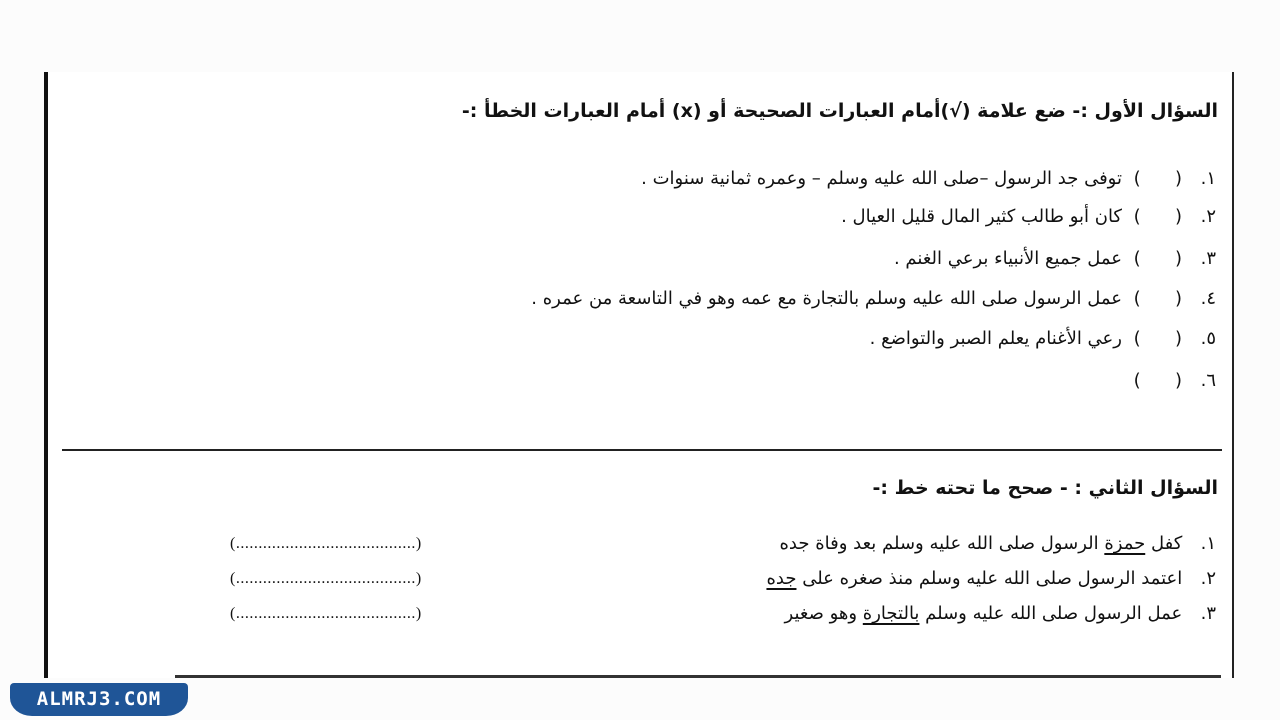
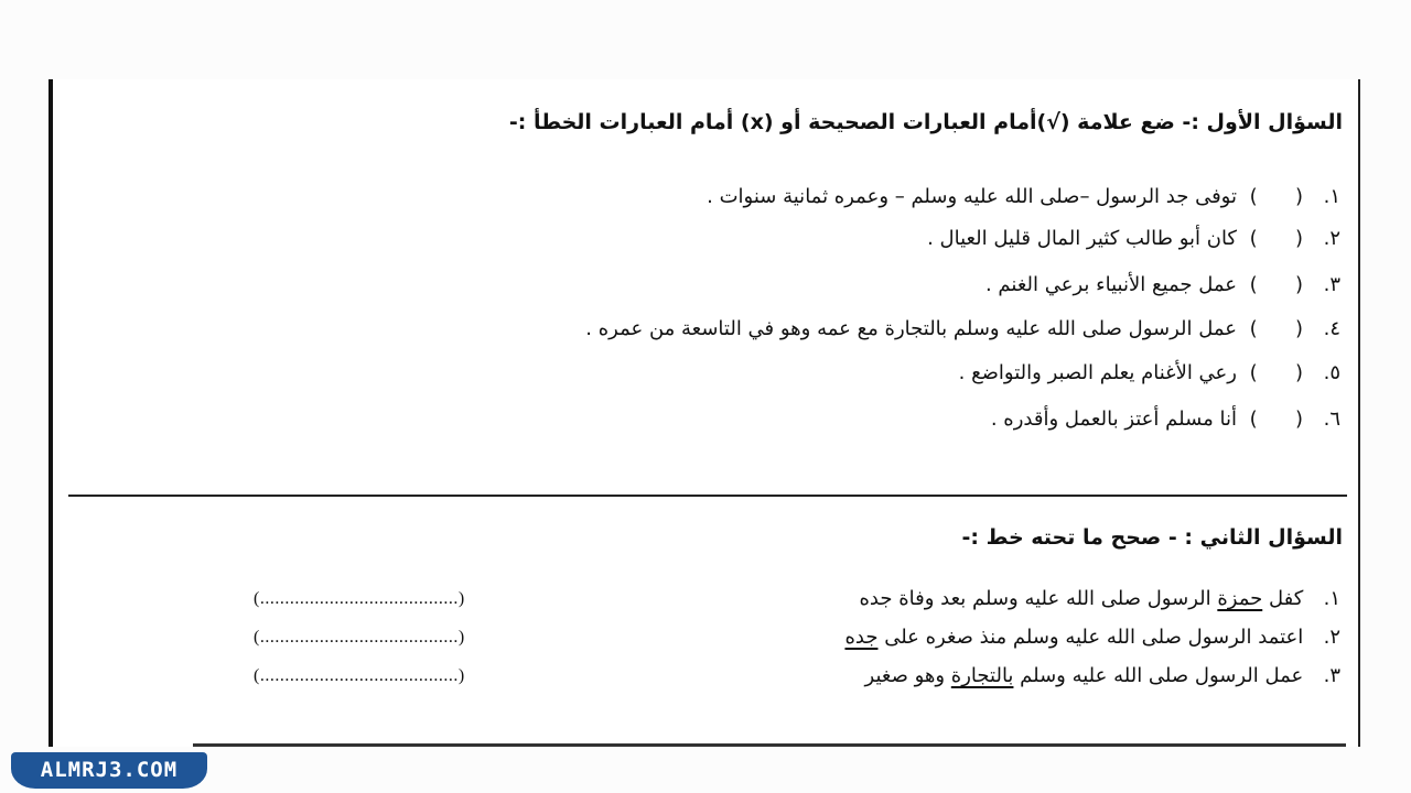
  السؤال الأول :- ضع علامة (√)أمام العبارات الصحيحة أو (x) أمام العبارات الخطأ :-
  ١.
  ( )
  توفى جد الرسول –صلى الله عليه وسلم – وعمره ثمانية سنوات .
  ٢.
  ( )
  كان أبو طالب كثير المال قليل العيال .
  ٣.
  ( )
  عمل جميع الأنبياء برعي الغنم .
  ٤.
  ( )
  عمل الرسول صلى الله عليه وسلم بالتجارة مع عمه وهو في التاسعة من عمره .
  ٥.
  ( )
  رعي الأغنام يعلم الصبر والتواضع .
  ٦.
  ( )
+ أنا مسلم أعتز بالعمل وأقدره .
  السؤال الثاني : - صحح ما تحته خط :-
  ١. كفل حمزة الرسول صلى الله عليه وسلم بعد وفاة جده
  (........................................)
  ٢. اعتمد الرسول صلى الله عليه وسلم منذ صغره على جده
  (........................................)
  ٣. عمل الرسول صلى الله عليه وسلم بالتجارة وهو صغير
  (........................................)
  ALMRJ3.COM
